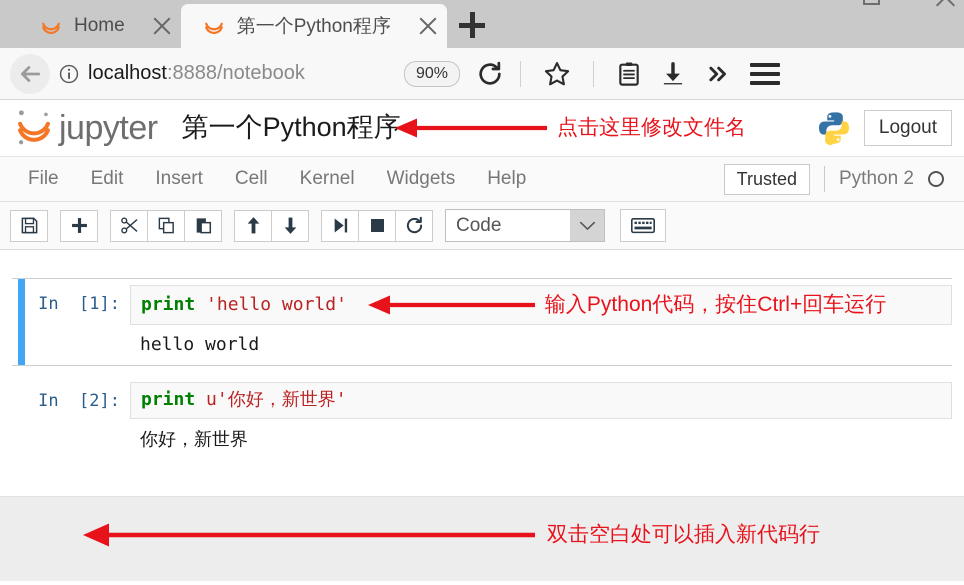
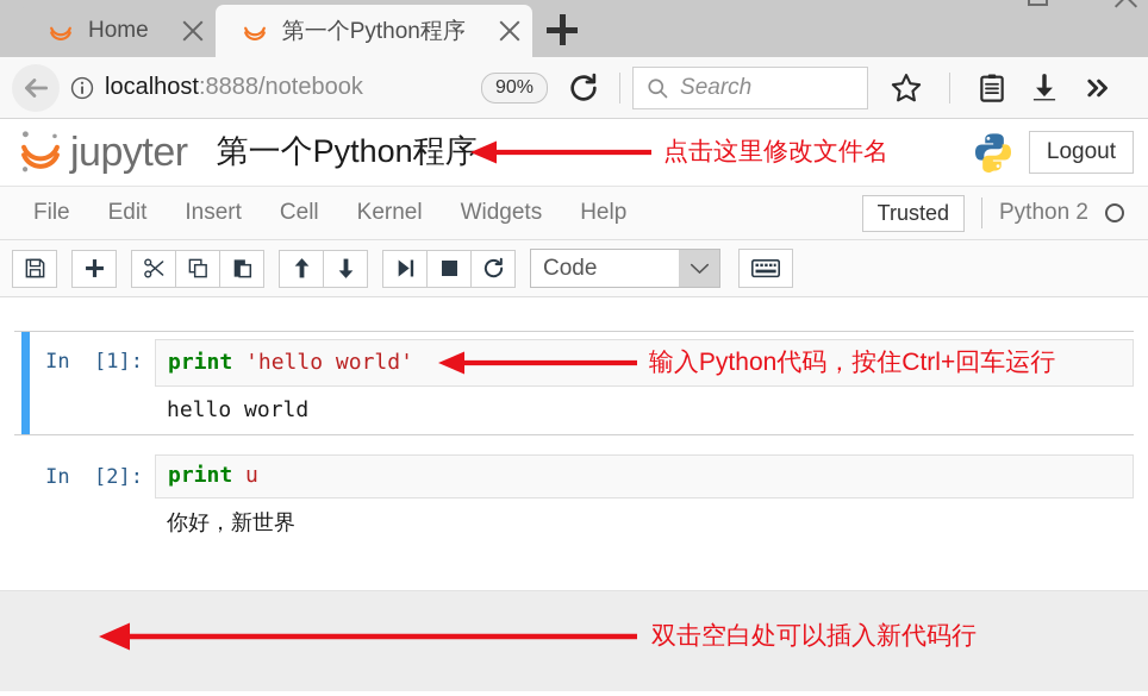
  Home
  第一个Python程序
  localhost:8888/notebook
  90%
+ Search
  jupyter
  第一个Python程序
  点击这里修改文件名
  Logout
  File
  Edit
  Insert
  Cell
  Kernel
  Widgets
  Help
  Trusted
  Python 2
  Code
  In [1]:
  print
  'hello world'
  输入Python代码，按住Ctrl+回车运行
  hello world
  In [2]:
  print
  u
- '你好，新世界'
  你好，新世界
  双击空白处可以插入新代码行
